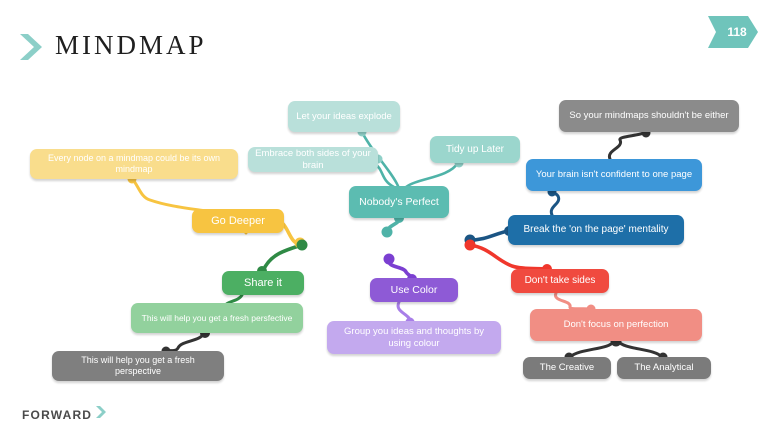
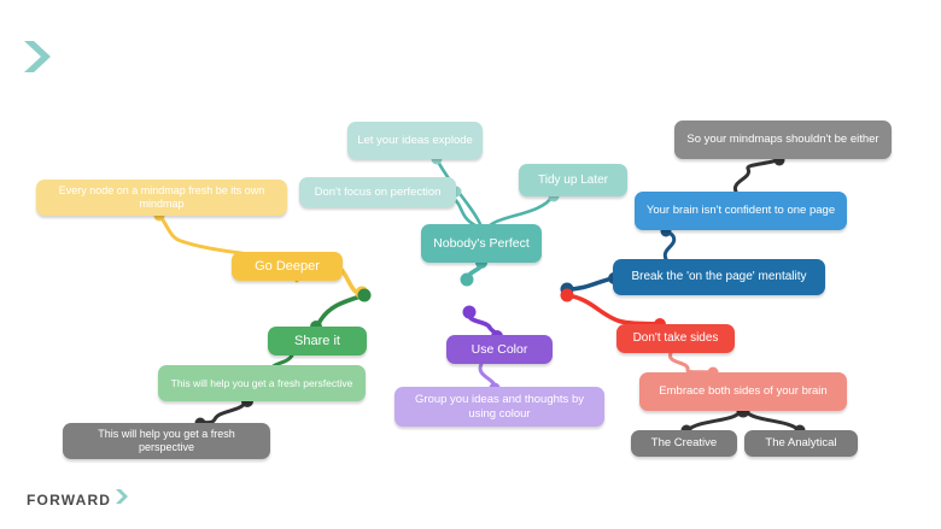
- MINDMAP
- 118
  Go Deeper
- Every node on a mindmap could be its own mindmap
+ Every node on a mindmap fresh be its own mindmap
  Share it
  This will help you get a fresh persfective
  This will help you get a fresh perspective
  Nobody's Perfect
  Let your ideas explode
- Embrace both sides of your brain
+ Don't focus on perfection
  Tidy up Later
  Break the 'on the page' mentality
  Your brain isn't confident to one page
  So your mindmaps shouldn't be either
  Don't take sides
- Don't focus on perfection
+ Embrace both sides of your brain
  The Creative
  The Analytical
  Use Color
  Group you ideas and thoughts by using colour
  FORWARD
